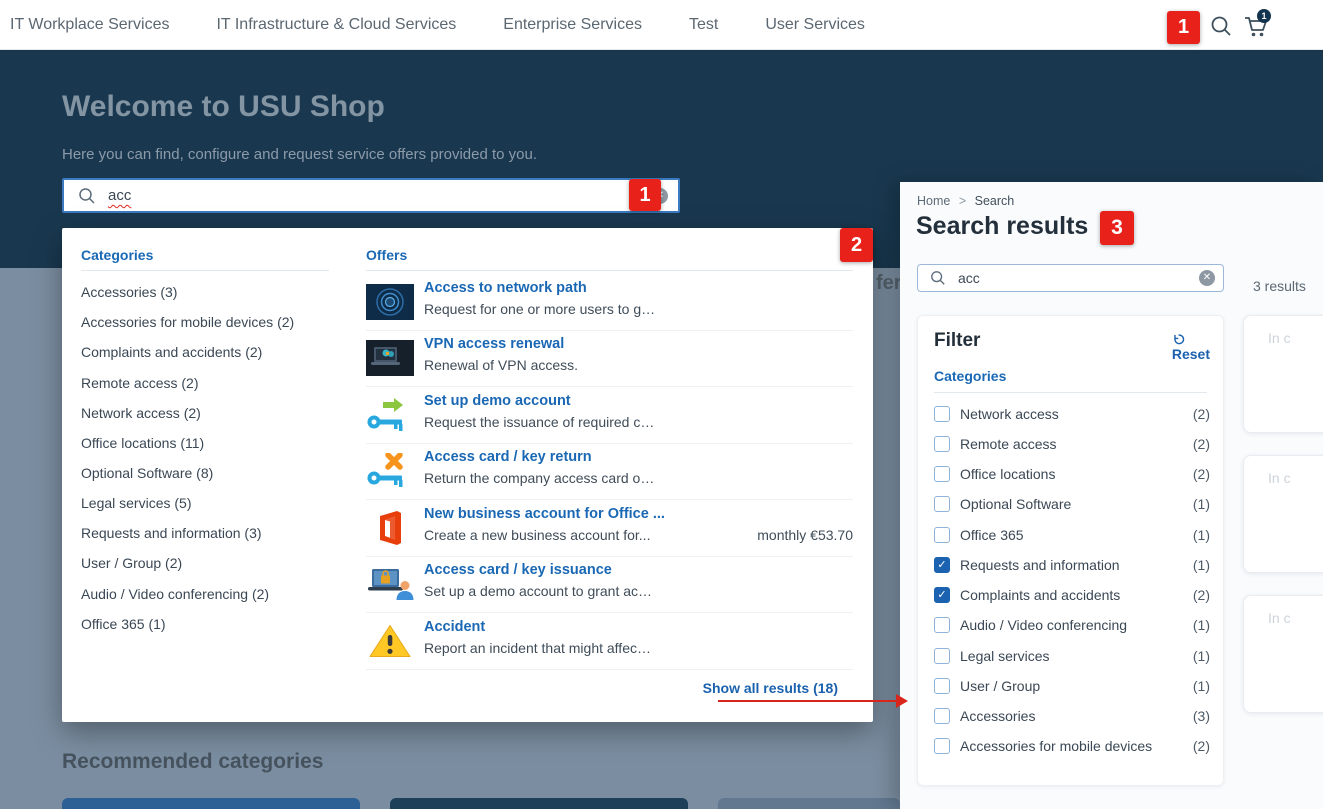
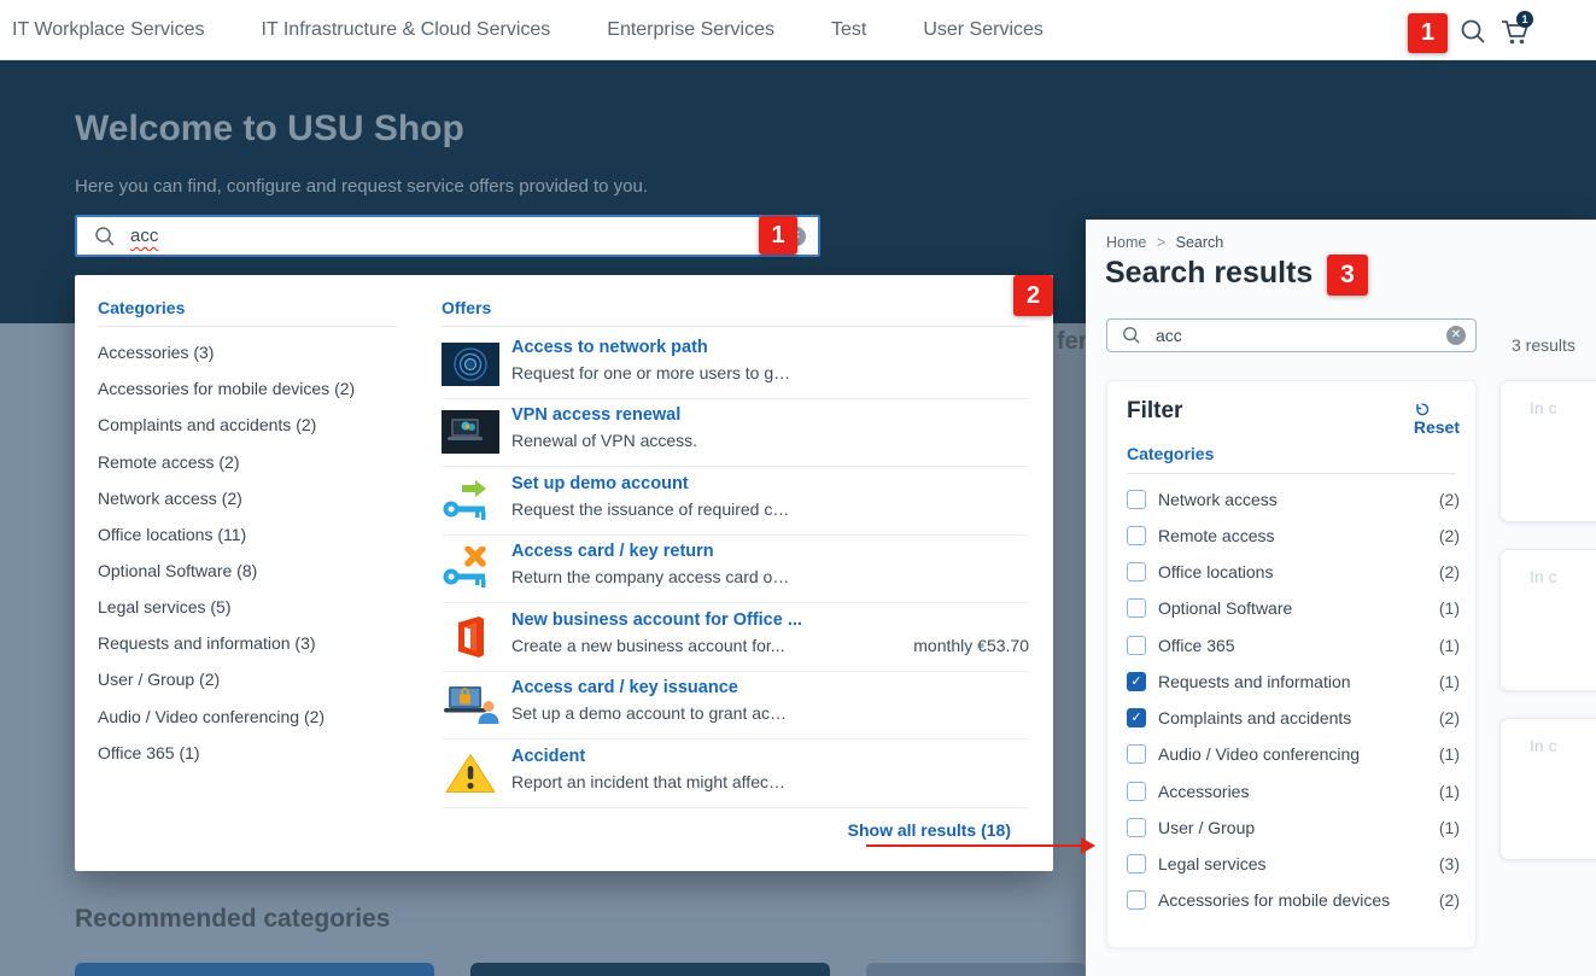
  fer
  Recommended categories
  IT Workplace Services
  IT Infrastructure & Cloud Services
  Enterprise Services
  Test
  User Services
  1
  1
  Welcome to USU Shop
  Here you can find, configure and request service offers provided to you.
  acc
  1
  Categories
  Accessories (3)
  Accessories for mobile devices (2)
  Complaints and accidents (2)
  Remote access (2)
  Network access (2)
  Office locations (11)
  Optional Software (8)
  Legal services (5)
  Requests and information (3)
  User / Group (2)
  Audio / Video conferencing (2)
  Office 365 (1)
  Offers
  Access to network path
  Request for one or more users to g…
  VPN access renewal
  Renewal of VPN access.
  Set up demo account
  Request the issuance of required c…
  Access card / key return
  Return the company access card o…
  New business account for Office ...
  Create a new business account for...
  monthly €53.70
  Access card / key issuance
  Set up a demo account to grant ac…
  Accident
  Report an incident that might affec…
  Show all results (18)
  2
  Home > Search
  Search results
  3
  acc
  ✕
  3 results
  Filter
  Reset
  Categories
  Network access
  (2)
  Remote access
  (2)
  Office locations
  (2)
  Optional Software
  (1)
  Office 365
  (1)
  ✓
  Requests and information
  (1)
  ✓
  Complaints and accidents
  (2)
  Audio / Video conferencing
  (1)
- Legal services
+ Accessories
  (1)
  User / Group
  (1)
- Accessories
+ Legal services
  (3)
  Accessories for mobile devices
  (2)
  In c
  In c
  In c
